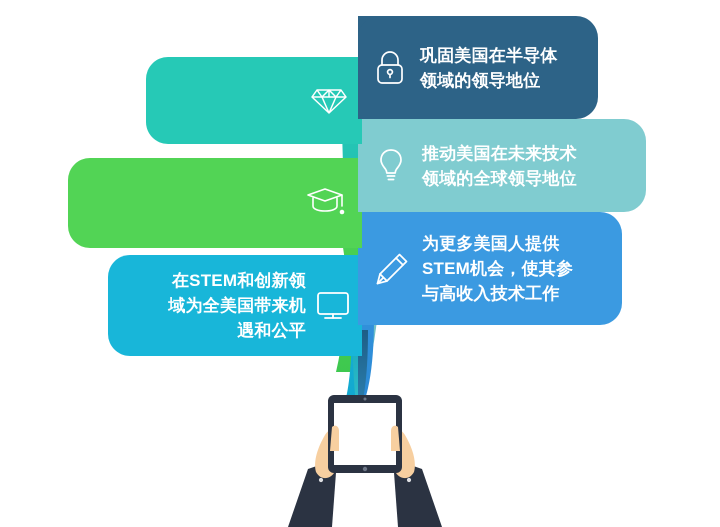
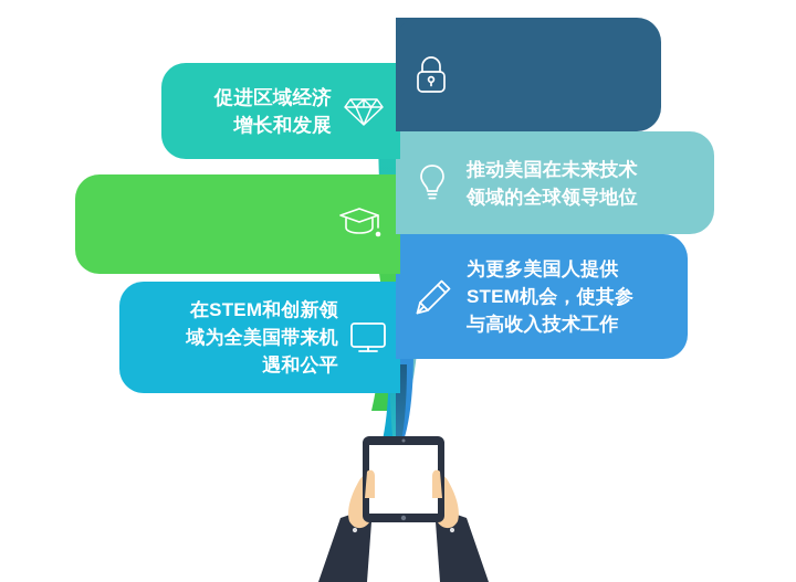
+ 促进区域经济
+ 增长和发展
  在STEM和创新领
  域为全美国带来机
  遇和公平
- 巩固美国在半导体
- 领域的领导地位
  推动美国在未来技术
  领域的全球领导地位
  为更多美国人提供
  STEM机会，使其参
  与高收入技术工作
